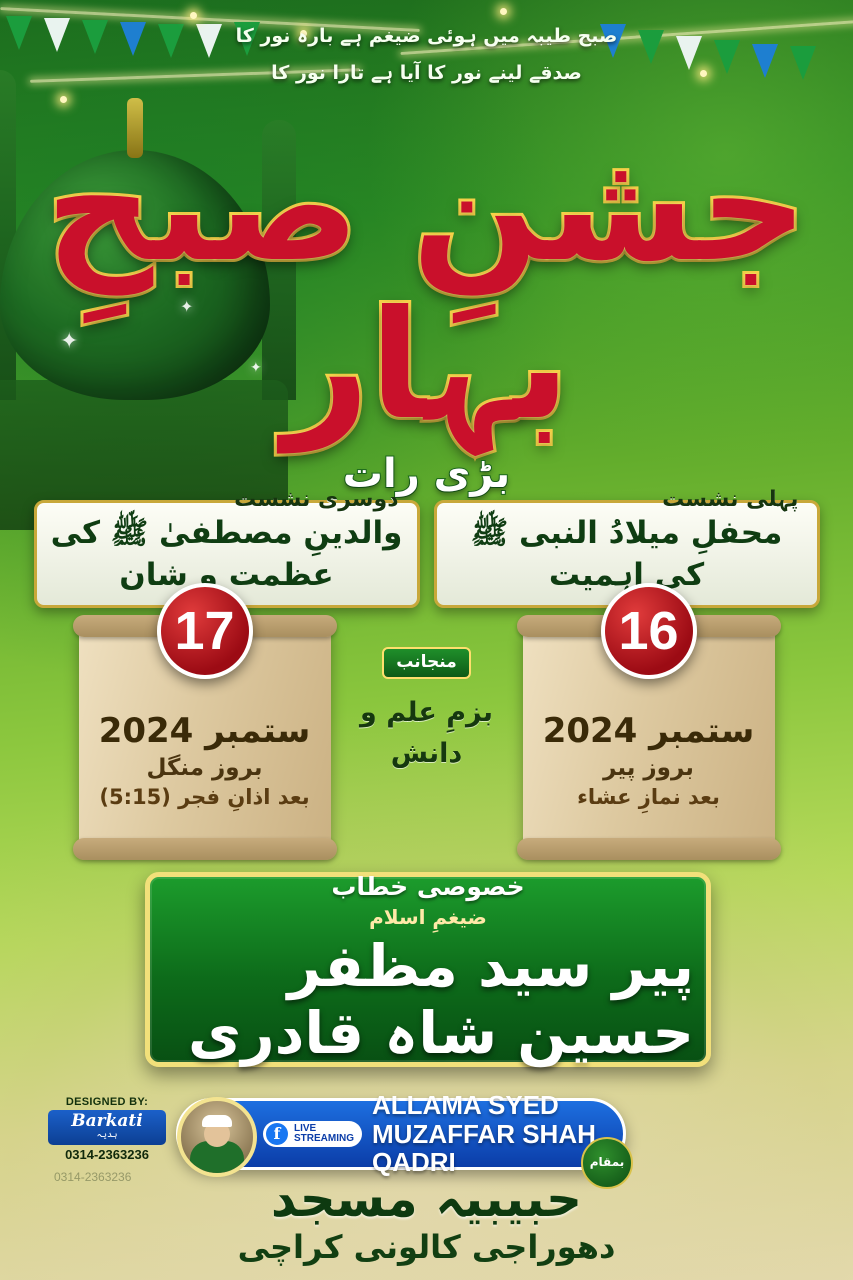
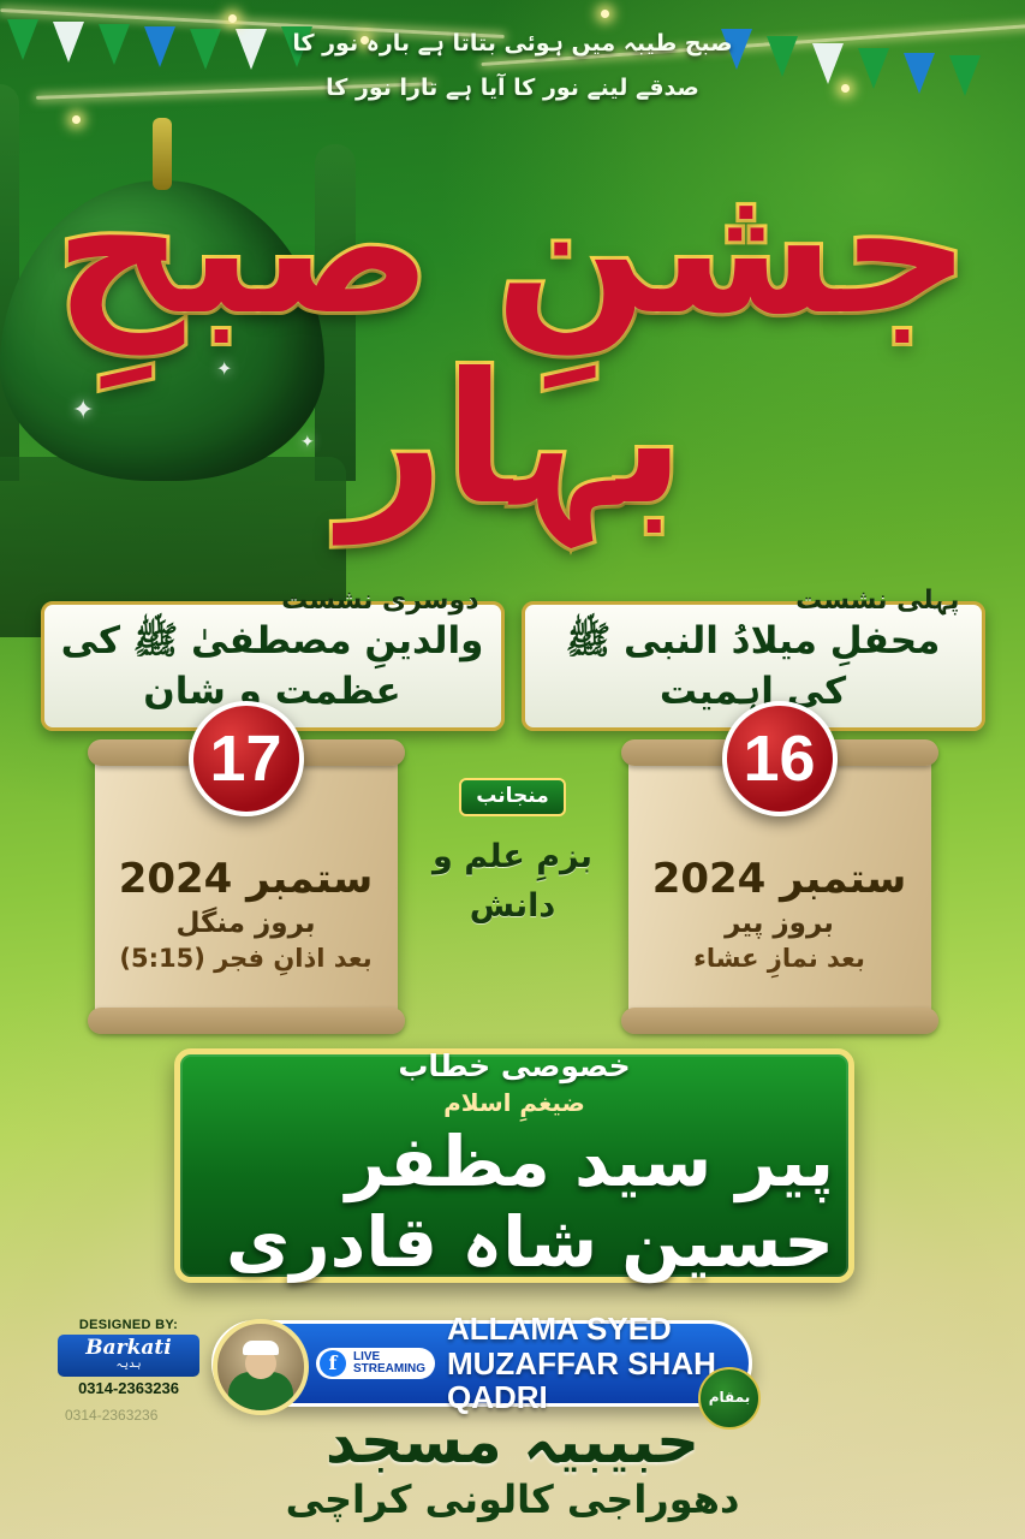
  ✦
  ✦
  ✦
- صبح طیبہ میں ہوئی ضیغم ہے بارہ نور کا
+ صبح طیبہ میں ہوئی بتاتا ہے بارہ نور کا
  صدقے لینے نور کا آیا ہے تارا نور کا
  جشنِ صبحِ بہار
- بڑی رات
  پہلی نشست
  محفلِ میلادُ النبی ﷺ کی اہمیت
  دوسری نشست
  والدینِ مصطفیٰ ﷺ کی عظمت و شان
  16
  ستمبر 2024
  بروز پیر
  بعد نمازِ عشاء
  منجانب
  بزمِ علم و دانش
  17
  ستمبر 2024
  بروز منگل
  بعد اذانِ فجر (5:15)
  خصوصی خطاب
  ضیغمِ اسلام
  پیر سید مظفر حسین شاہ قادری
  DESIGNED BY:
  Barkati
  ہدیہ
  0314-2363236
  0314-2363236
  f
  LIVE
  STREAMING
  ALLAMA SYED
  MUZAFFAR SHAH QADRI
  بمقام
  حبیبیہ مسجد
  دھوراجی کالونی کراچی
